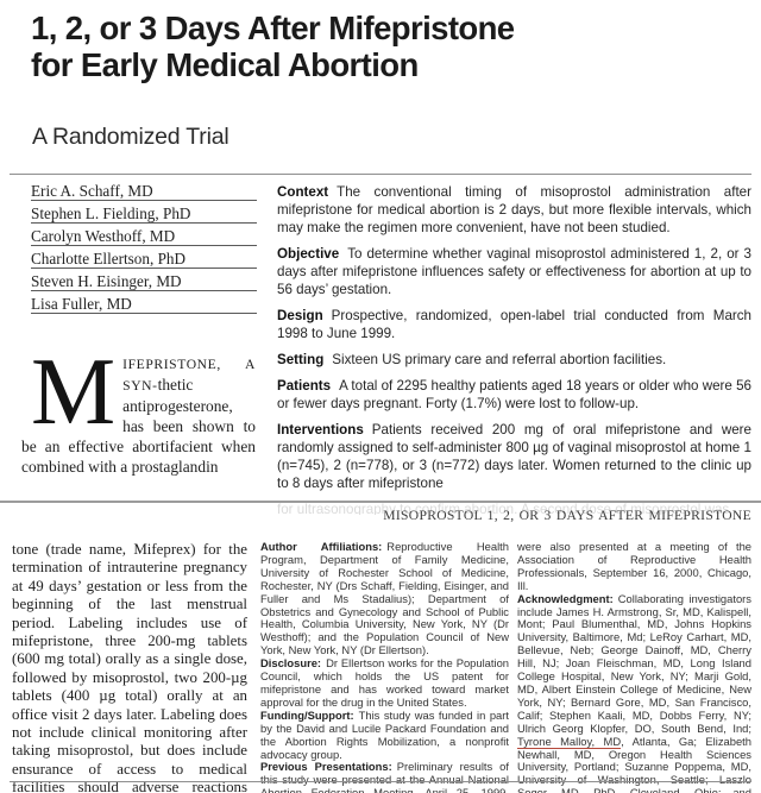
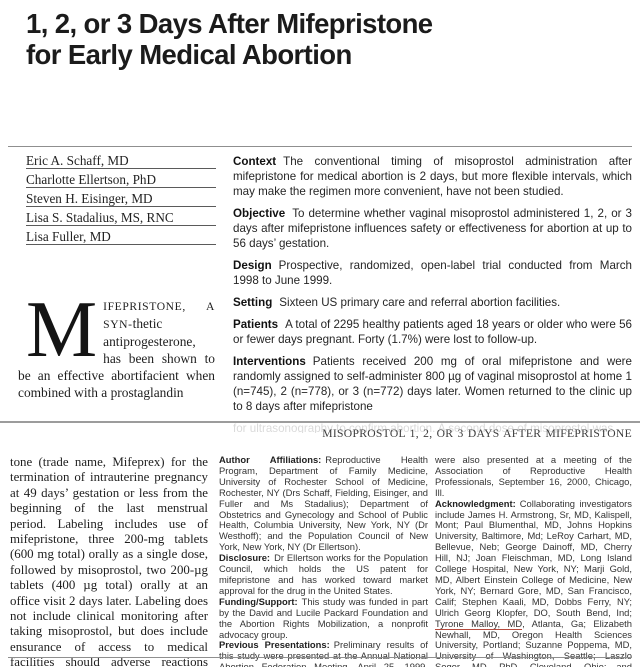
  1, 2, or 3 Days After Mifepristone
  for Early Medical Abortion
- A Randomized Trial
  Eric A. Schaff, MD
- Stephen L. Fielding, PhD
- Carolyn Westhoff, MD
  Charlotte Ellertson, PhD
  Steven H. Eisinger, MD
+ Lisa S. Stadalius, MS, RNC
  Lisa Fuller, MD
  Context The conventional timing of misoprostol administration after mifepristone for medical abortion is 2 days, but more flexible intervals, which may make the regimen more convenient, have not been studied.
  Objective To determine whether vaginal misoprostol administered 1, 2, or 3 days after mifepristone influences safety or effectiveness for abortion at up to 56 days’ gestation.
  Design Prospective, randomized, open-label trial conducted from March 1998 to June 1999.
  Setting Sixteen US primary care and referral abortion facilities.
  Patients A total of 2295 healthy patients aged 18 years or older who were 56 or fewer days pregnant. Forty (1.7%) were lost to follow-up.
  Interventions Patients received 200 mg of oral mifepristone and were randomly assigned to self-administer 800 µg of vaginal misoprostol at home 1 (n=745), 2 (n=778), or 3 (n=772) days later. Women returned to the clinic up to 8 days after mifepristone
  for ultrasonography to confirm abortion. A second dose of misoprostol was
  M
  IFEPRISTONE, A SYN-thetic antiprogesterone, has been shown to be an effective abortifacient when combined with a prostaglandin
  MISOPROSTOL 1, 2, OR 3 DAYS AFTER MIFEPRISTONE
  tone (trade name, Mifeprex) for the termination of intrauterine pregnancy at 49 days’ gestation or less from the beginning of the last menstrual period. Labeling includes use of mifepristone, three 200-mg tablets (600 mg total) orally as a single dose, followed by misoprostol, two 200-µg tablets (400 µg total) orally at an office visit 2 days later. Labeling does not include clinical monitoring after taking misoprostol, but does include ensurance of access to medical facilities should adverse reactions
  Author Affiliations: Reproductive Health Program, Department of Family Medicine, University of Rochester School of Medicine, Rochester, NY (Drs Schaff, Fielding, Eisinger, and Fuller and Ms Stadalius); Department of Obstetrics and Gynecology and School of Public Health, Columbia University, New York, NY (Dr Westhoff); and the Population Council of New York, New York, NY (Dr Ellertson).
  Disclosure: Dr Ellertson works for the Population Council, which holds the US patent for mifepristone and has worked toward market approval for the drug in the United States.
  Funding/Support: This study was funded in part by the David and Lucile Packard Foundation and the Abortion Rights Mobilization, a nonprofit advocacy group.
  were also presented at a meeting of the Association of Reproductive Health Professionals, September 16, 2000, Chicago, Ill.
  Acknowledgment: Collaborating investigators include James H. Armstrong, Sr, MD, Kalispell, Mont; Paul Blumenthal, MD, Johns Hopkins University, Baltimore, Md; LeRoy Carhart, MD, Bellevue, Neb; George Dainoff, MD, Cherry Hill, NJ; Joan Fleischman, MD, Long Island College Hospital, New York, NY; Marji Gold, MD, Albert Einstein College of Medicine, New York, NY; Bernard Gore, MD, San Francisco, Calif; Stephen Kaali, MD, Dobbs Ferry, NY; Ulrich Georg Klopfer, DO, South Bend, Ind; Tyrone Malloy, MD, Atlanta, Ga; Elizabeth Newhall, MD, Oregon Health Sciences University, Portland; Suzanne Poppema, MD, University of Washington, Seattle; Laszlo
